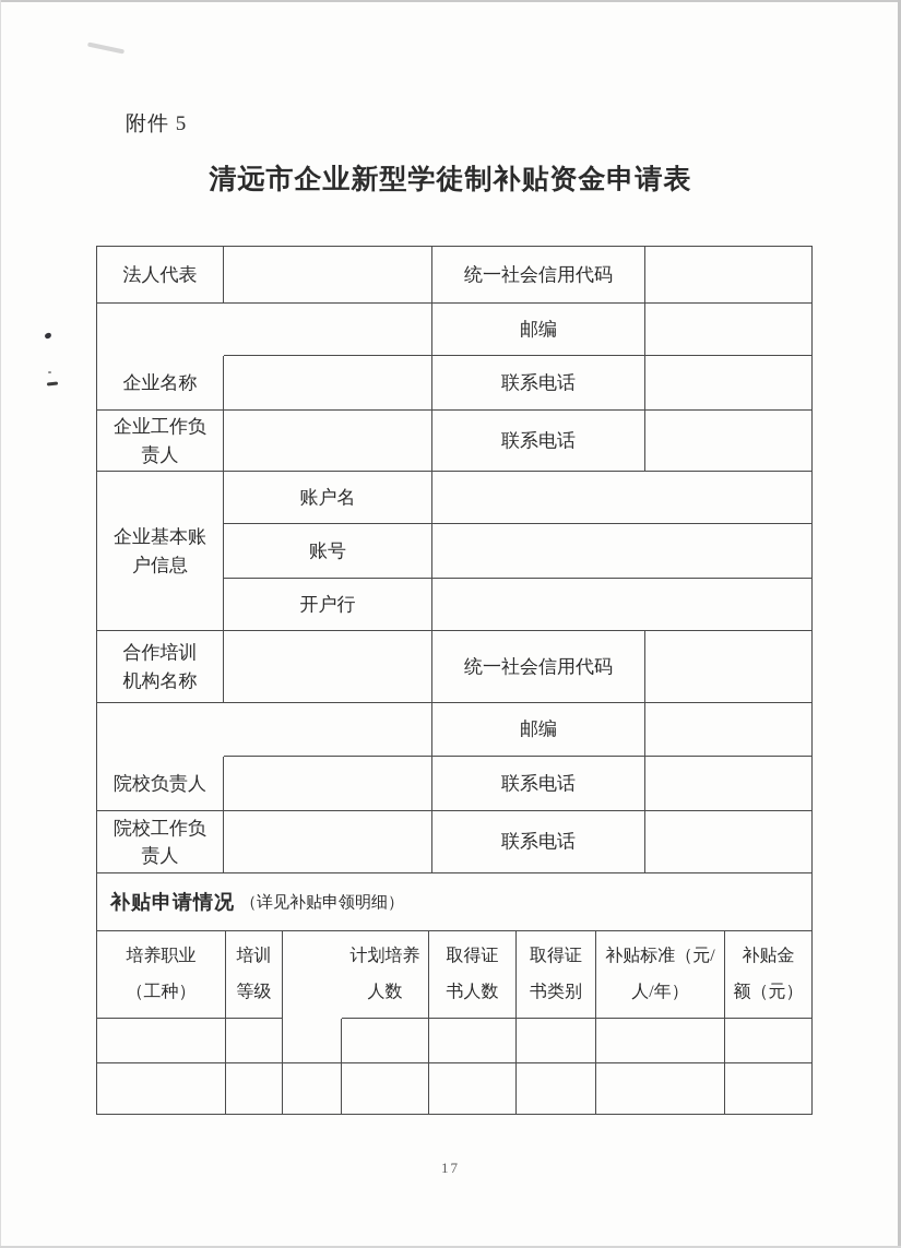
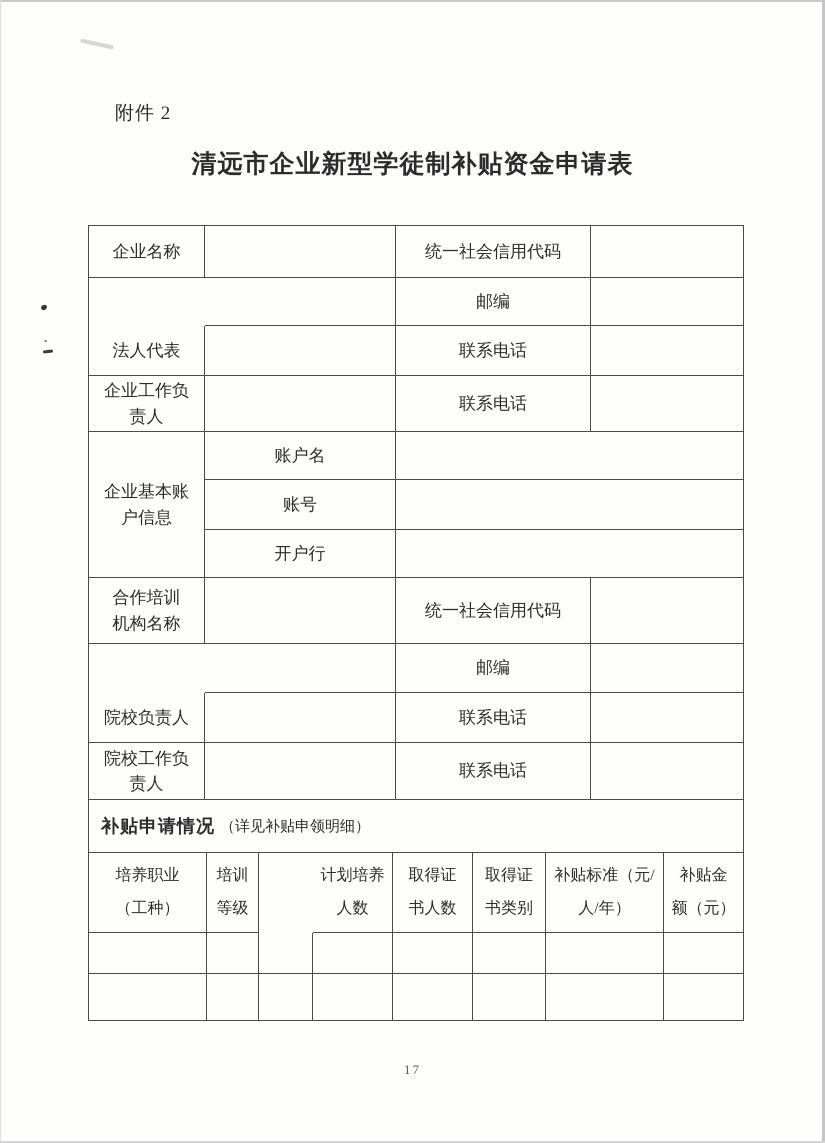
- 附件 5
+ 附件 2
  清远市企业新型学徒制补贴资金申请表
- 法人代表
+ 企业名称
  统一社会信用代码
  邮编
- 企业名称
+ 法人代表
  联系电话
  企业工作负
  责人
  联系电话
  企业基本账
  户信息
  账户名
  账号
  开户行
  合作培训
  机构名称
  统一社会信用代码
  邮编
  院校负责人
  联系电话
  院校工作负
  责人
  联系电话
  补贴申请情况
  （详见补贴申领明细）
  培养职业
  （工种）
  培训
  等级
  计划培养
  人数
  取得证
  书人数
  取得证
  书类别
  补贴标准（元/
  人/年）
  补贴金
  额（元）
  17
